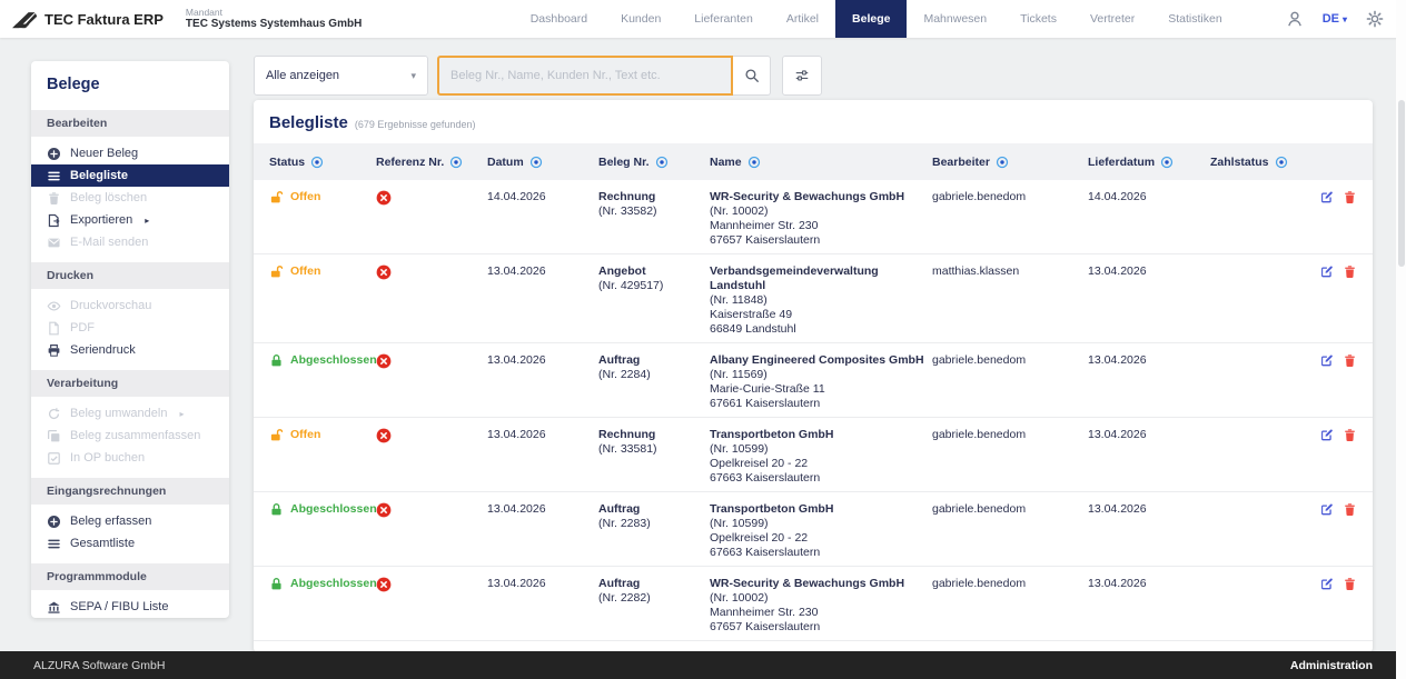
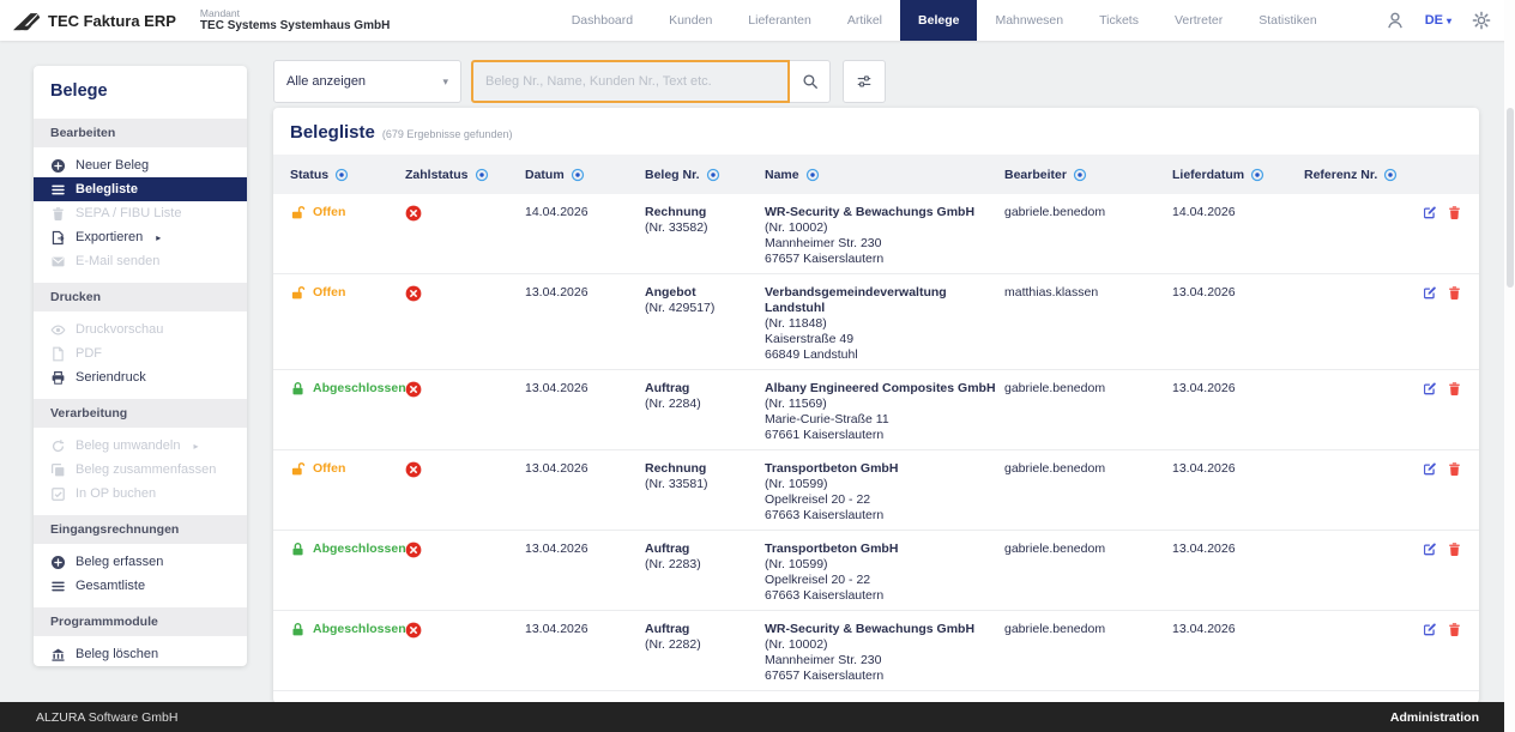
  TEC Faktura ERP
  Mandant
  TEC Systems Systemhaus GmbH
  Dashboard
  Kunden
  Lieferanten
  Artikel
  Belege
  Mahnwesen
  Tickets
  Vertreter
  Statistiken
  DE
  ▾
  Belege
  Bearbeiten
  Neuer Beleg
  Belegliste
- Beleg löschen
+ SEPA / FIBU Liste
  Exportieren
  ▸
  E-Mail senden
  Drucken
  Druckvorschau
  PDF
  Seriendruck
  Verarbeitung
  Beleg umwandeln
  ▸
  Beleg zusammenfassen
  In OP buchen
  Eingangsrechnungen
  Beleg erfassen
  Gesamtliste
  Programmmodule
- SEPA / FIBU Liste
+ Beleg löschen
  Alle anzeigen
  ▾
  Beleg Nr., Name, Kunden Nr., Text etc.
  Belegliste
  (679 Ergebnisse gefunden)
  Status
- Referenz Nr.
+ Zahlstatus
  Datum
  Beleg Nr.
  Name
  Bearbeiter
  Lieferdatum
- Zahlstatus
+ Referenz Nr.
  Offen
  14.04.2026
  Rechnung
  (Nr. 33582)
  WR-Security & Bewachungs GmbH
  (Nr. 10002)
  Mannheimer Str. 230
  67657 Kaiserslautern
  gabriele.benedom
  14.04.2026
  Offen
  13.04.2026
  Angebot
  (Nr. 429517)
  Verbandsgemeindeverwaltung Landstuhl
  (Nr. 11848)
  Kaiserstraße 49
  66849 Landstuhl
  matthias.klassen
  13.04.2026
  Abgeschlossen
  13.04.2026
  Auftrag
  (Nr. 2284)
  Albany Engineered Composites GmbH
  (Nr. 11569)
  Marie-Curie-Straße 11
  67661 Kaiserslautern
  gabriele.benedom
  13.04.2026
  Offen
  13.04.2026
  Rechnung
  (Nr. 33581)
  Transportbeton GmbH
  (Nr. 10599)
  Opelkreisel 20 - 22
  67663 Kaiserslautern
  gabriele.benedom
  13.04.2026
  Abgeschlossen
  13.04.2026
  Auftrag
  (Nr. 2283)
  Transportbeton GmbH
  (Nr. 10599)
  Opelkreisel 20 - 22
  67663 Kaiserslautern
  gabriele.benedom
  13.04.2026
  Abgeschlossen
  13.04.2026
  Auftrag
  (Nr. 2282)
  WR-Security & Bewachungs GmbH
  (Nr. 10002)
  Mannheimer Str. 230
  67657 Kaiserslautern
  gabriele.benedom
  13.04.2026
  ALZURA Software GmbH
  Administration
